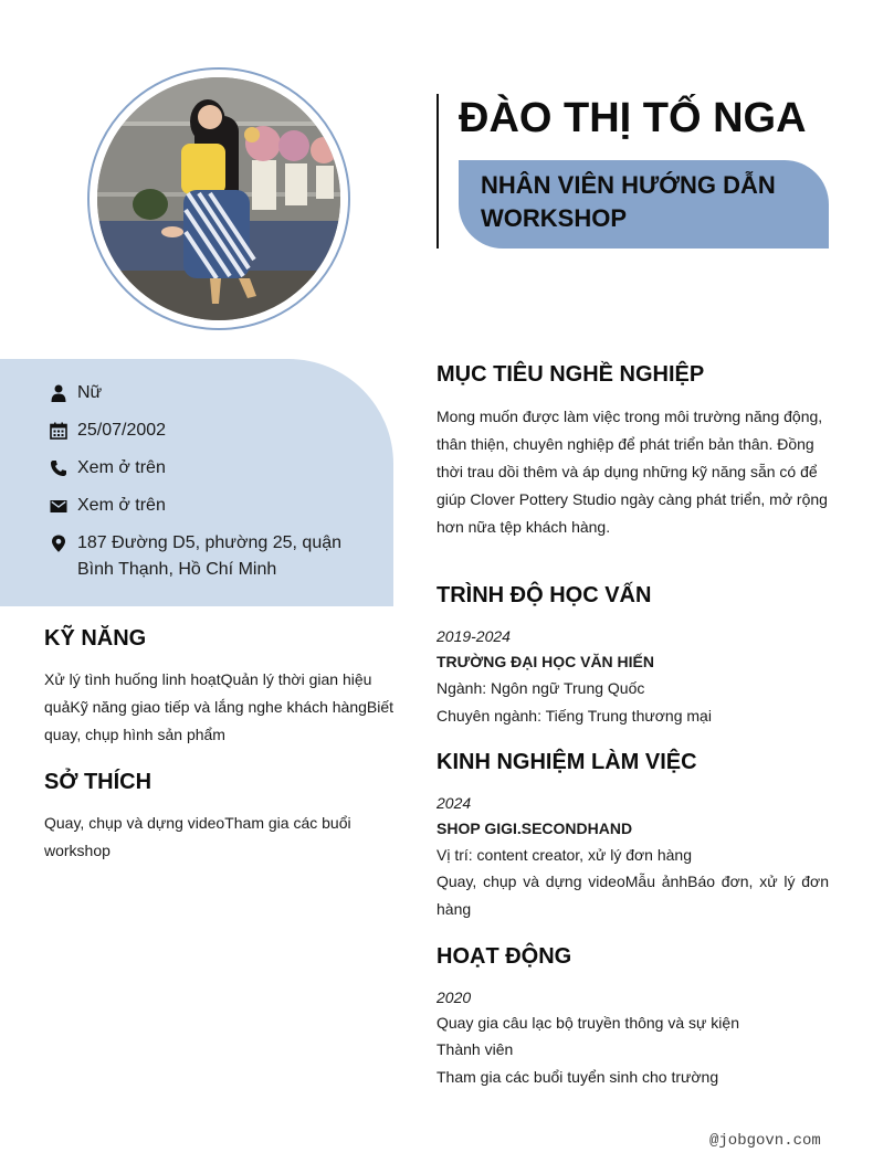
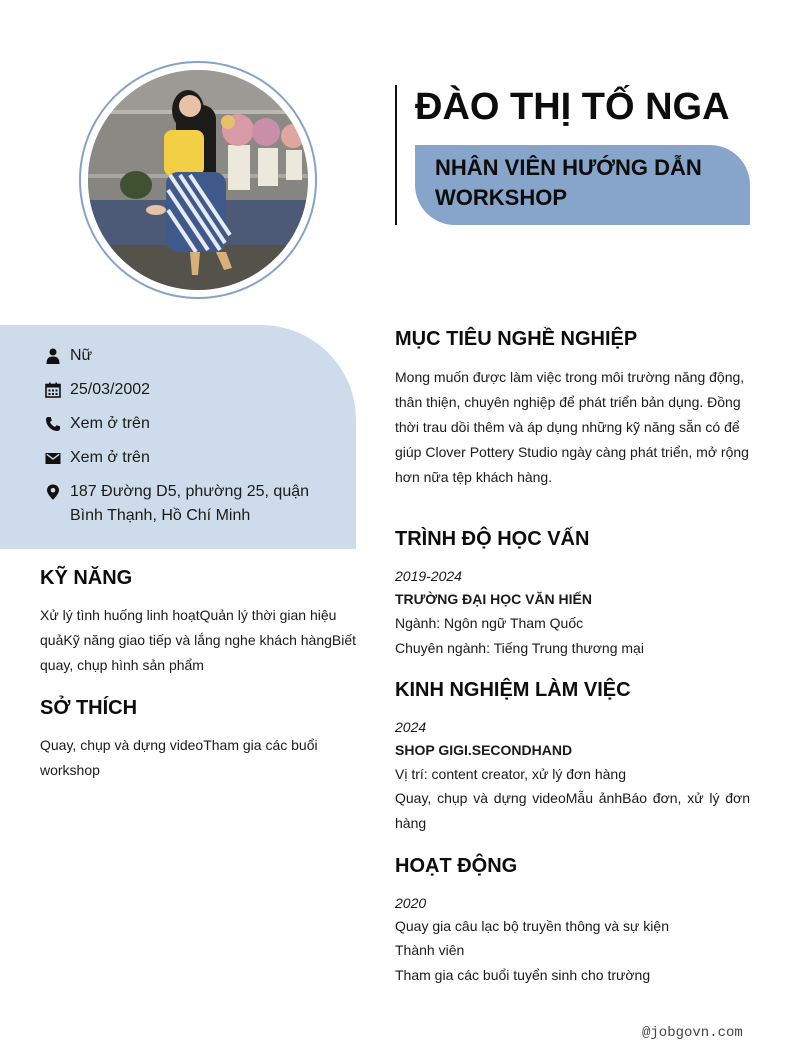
  ĐÀO THỊ TỐ NGA
  NHÂN VIÊN HƯỚNG DẪN WORKSHOP
  Nữ
- 25/07/2002
+ 25/03/2002
  Xem ở trên
  Xem ở trên
  187 Đường D5, phường 25, quận Bình Thạnh, Hồ Chí Minh
  KỸ NĂNG
  Xử lý tình huống linh hoạtQuản lý thời gian hiệu quảKỹ năng giao tiếp và lắng nghe khách hàngBiết quay, chụp hình sản phẩm
  SỞ THÍCH
  Quay, chụp và dựng videoTham gia các buổi workshop
  MỤC TIÊU NGHỀ NGHIỆP
- Mong muốn được làm việc trong môi trường năng động, thân thiện, chuyên nghiệp để phát triển bản thân. Đồng thời trau dồi thêm và áp dụng những kỹ năng sẵn có để giúp Clover Pottery Studio ngày càng phát triển, mở rộng hơn nữa tệp khách hàng.
+ Mong muốn được làm việc trong môi trường năng động, thân thiện, chuyên nghiệp để phát triển bản dụng. Đồng thời trau dồi thêm và áp dụng những kỹ năng sẵn có để giúp Clover Pottery Studio ngày càng phát triển, mở rộng hơn nữa tệp khách hàng.
  TRÌNH ĐỘ HỌC VẤN
  2019-2024
  TRƯỜNG ĐẠI HỌC VĂN HIẾN
- Ngành: Ngôn ngữ Trung Quốc
+ Ngành: Ngôn ngữ Tham Quốc
  Chuyên ngành: Tiếng Trung thương mại
  KINH NGHIỆM LÀM VIỆC
  2024
  SHOP GIGI.SECONDHAND
  Vị trí: content creator, xử lý đơn hàng
  Quay, chụp và dựng videoMẫu ảnhBáo đơn, xử lý đơn hàng
  HOẠT ĐỘNG
  2020
  Quay gia câu lạc bộ truyền thông và sự kiện
  Thành viên
  Tham gia các buổi tuyển sinh cho trường
  @jobgovn.com
